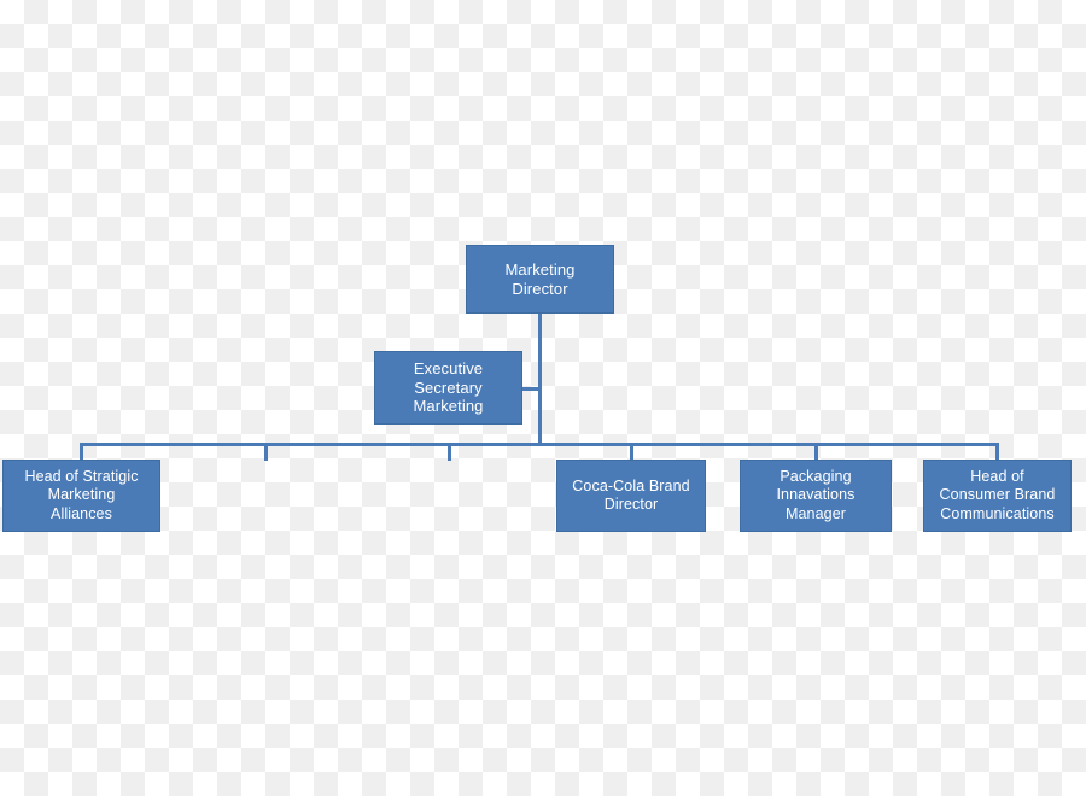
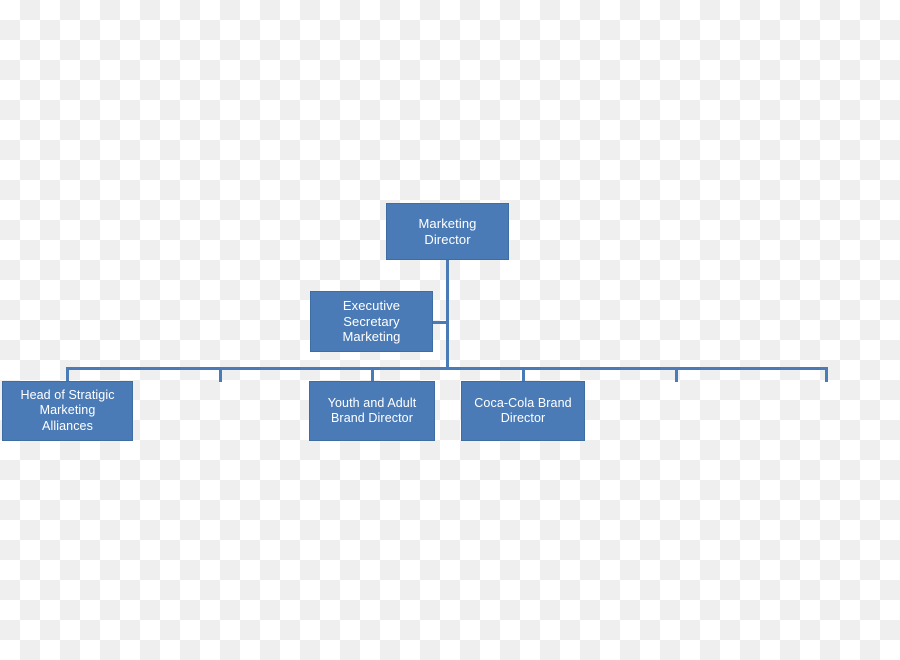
  Marketing
  Director
  Executive
  Secretary
  Marketing
  Head of Stratigic
  Marketing
  Alliances
+ Youth and Adult
+ Brand Director
  Coca-Cola Brand
  Director
- Packaging
- Innavations
- Manager
- Head of
- Consumer Brand
- Communications
